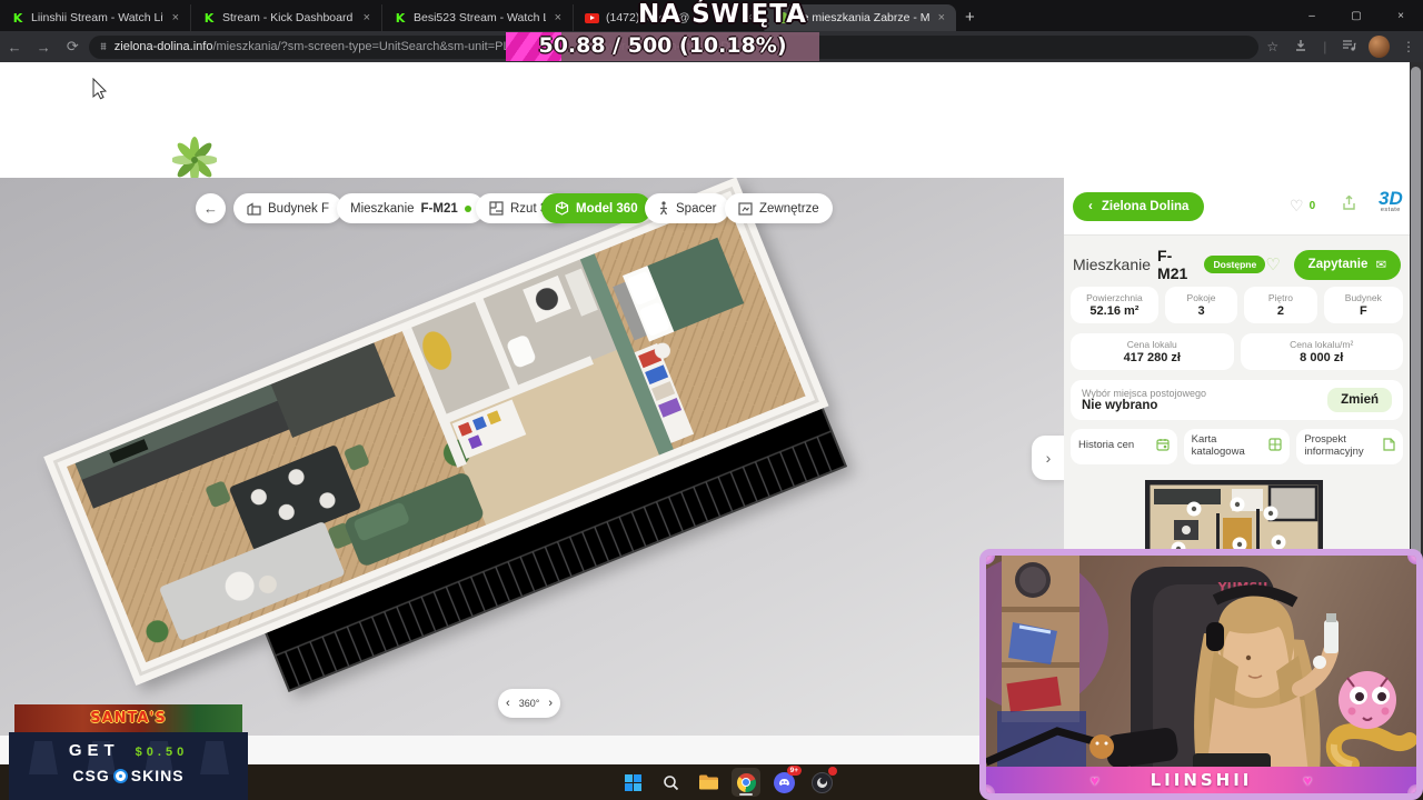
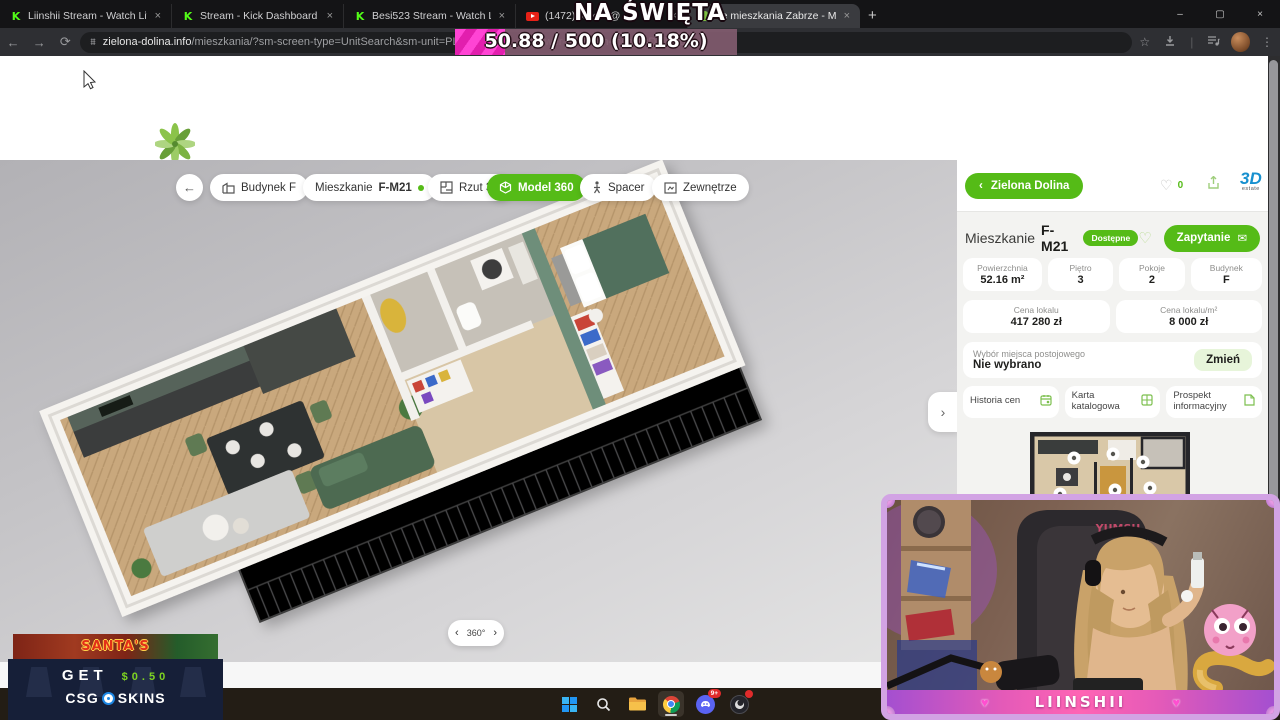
  K
  Liinshii Stream - Watch Li
  ×
  K
  Stream - Kick Dashboard
  ×
  K
  Besi523 Stream - Watch
  ×
  (1472) Kizo x @
  ×
  we mieszkania Zabrze - M
  ×
  +
  –
  ▢
  ×
  ←
  →
  ⟳
  ⩩
  zielona-dolina.info/mieszkania/?sm-screen-type=UnitSearch&sm-unit=P4_m-viewer-vie2&sm-media=Dollhouse
  ☆
  |
  ⋮
  ←
  Budynek F
  Mieszkanie
  F-M21
  Model 360
  Spacer
  Zewnętrze
  ‹
  360°
  ›
  ›
  ‹
  Zielona Dolina
  ♡
  0
  3D
  Mieszkanie
  F-M21
  Dostępne
  ♡
  Zapytanie
  ✉
  Powierzchnia
  52.16 m²
- Pokoje
+ Piętro
  3
- Piętro
+ Pokoje
  2
  Budynek
  F
  Cena lokalu
  417 280 zł
  Cena lokalu/m²
  8 000 zł
  Wybór miejsca postojowego
  Nie wybrano
  Zmień
  Historia cen
  Karta katalogowa
  Prospekt informacyjny
  NA ŚWIĘTA
  50.88 / 500 (10.18%)
  SANTA'S
  GET
  $0.50
  CSG
  SKINS
  ♥
  LIINSHII
  ♥
